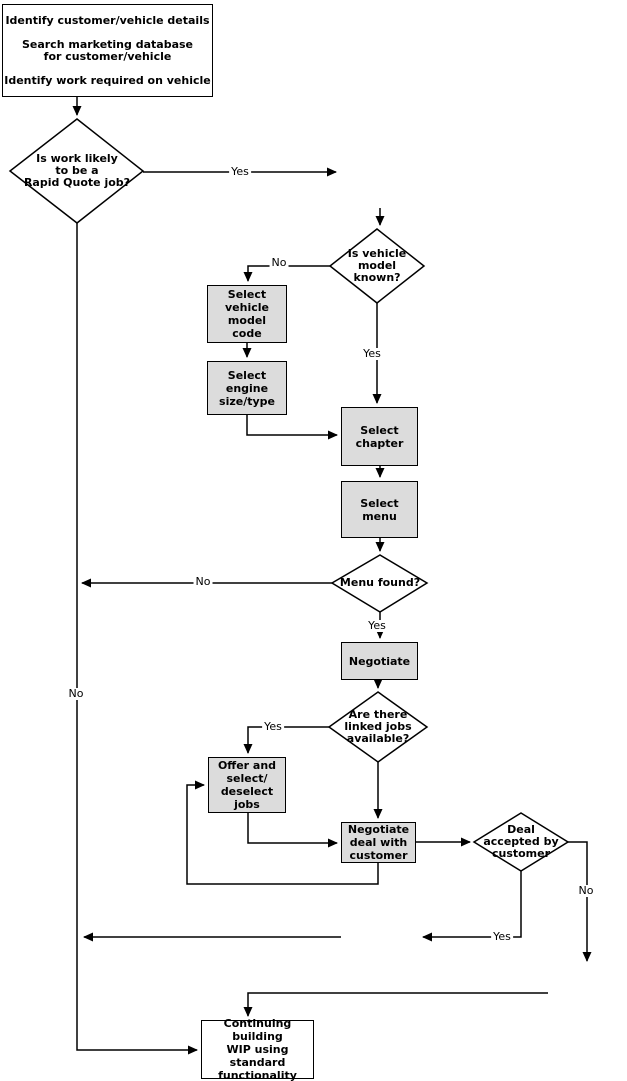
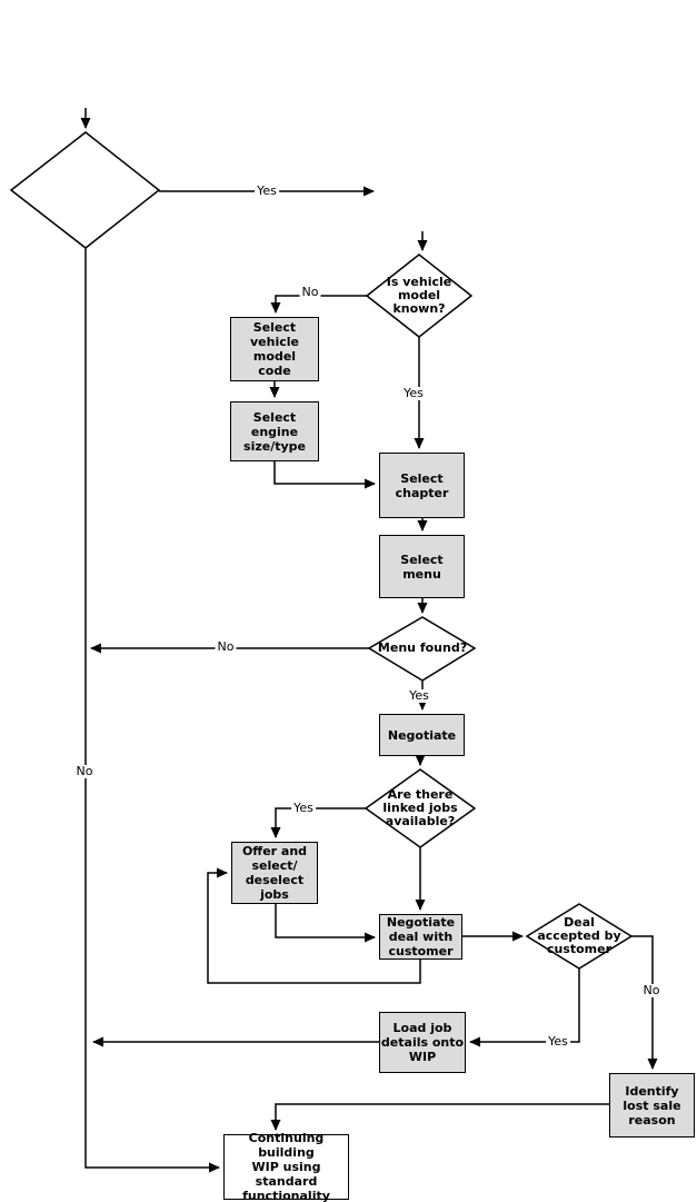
- Identify customer/vehicle details
- Search marketing database
- for customer/vehicle
- Identify work required on vehicle
  Select
  vehicle
  model
  code
  Select
  engine
  size/type
  Select
  chapter
  Select
  menu
  Negotiate
  Offer and
  select/
  deselect
  jobs
  Negotiate
  deal with
  customer
+ Load job
+ details onto
+ WIP
+ Identify
+ lost sale
+ reason
  Continuing building
  WIP using
  standard
  functionality
- Is work likely
- to be a
- Rapid Quote job?
  Is vehicle
  model
  known?
  Menu found?
  Are there
  linked jobs
  available?
  Deal
  accepted by
  customer
  Yes
  No
  No
  Yes
  No
  Yes
  Yes
  No
  Yes
